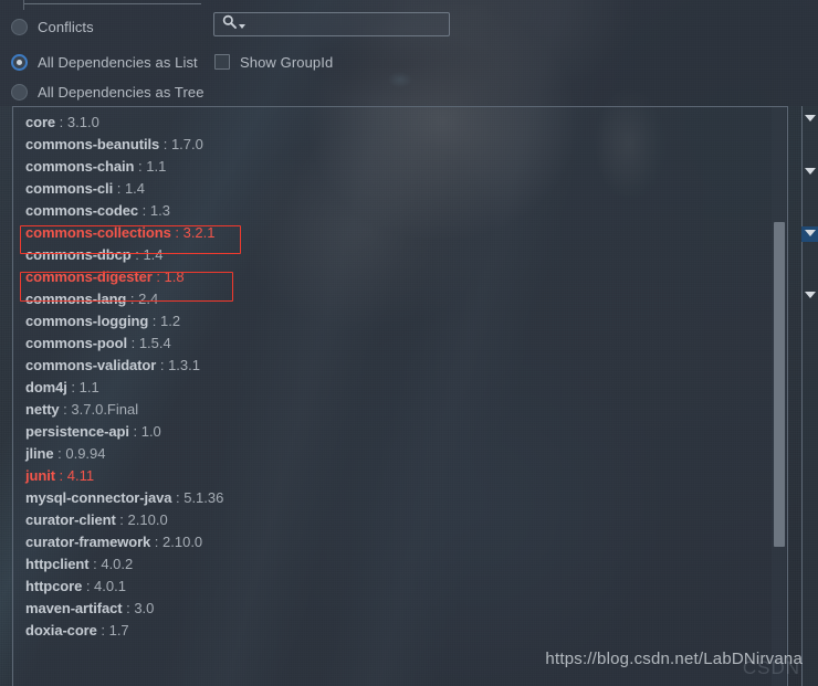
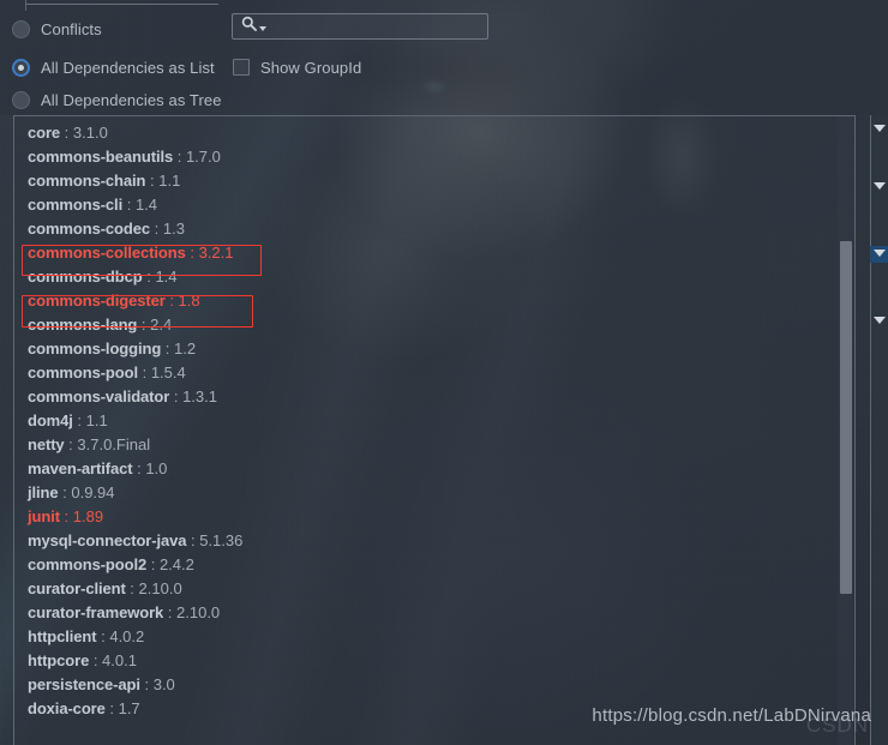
  Conflicts
  All Dependencies as List
  All Dependencies as Tree
  Show GroupId
  core : 3.1.0
  commons-beanutils : 1.7.0
  commons-chain : 1.1
  commons-cli : 1.4
  commons-codec : 1.3
  commons-collections : 3.2.1
  commons-dbcp : 1.4
  commons-digester : 1.8
  commons-lang : 2.4
  commons-logging : 1.2
  commons-pool : 1.5.4
  commons-validator : 1.3.1
  dom4j : 1.1
  netty : 3.7.0.Final
- persistence-api : 1.0
+ maven-artifact : 1.0
  jline : 0.9.94
- junit : 4.11
+ junit : 1.89
  mysql-connector-java : 5.1.36
+ commons-pool2 : 2.4.2
  curator-client : 2.10.0
  curator-framework : 2.10.0
  httpclient : 4.0.2
  httpcore : 4.0.1
- maven-artifact : 3.0
+ persistence-api : 3.0
  doxia-core : 1.7
  CSDN
  https://blog.csdn.net/LabDNirvana
